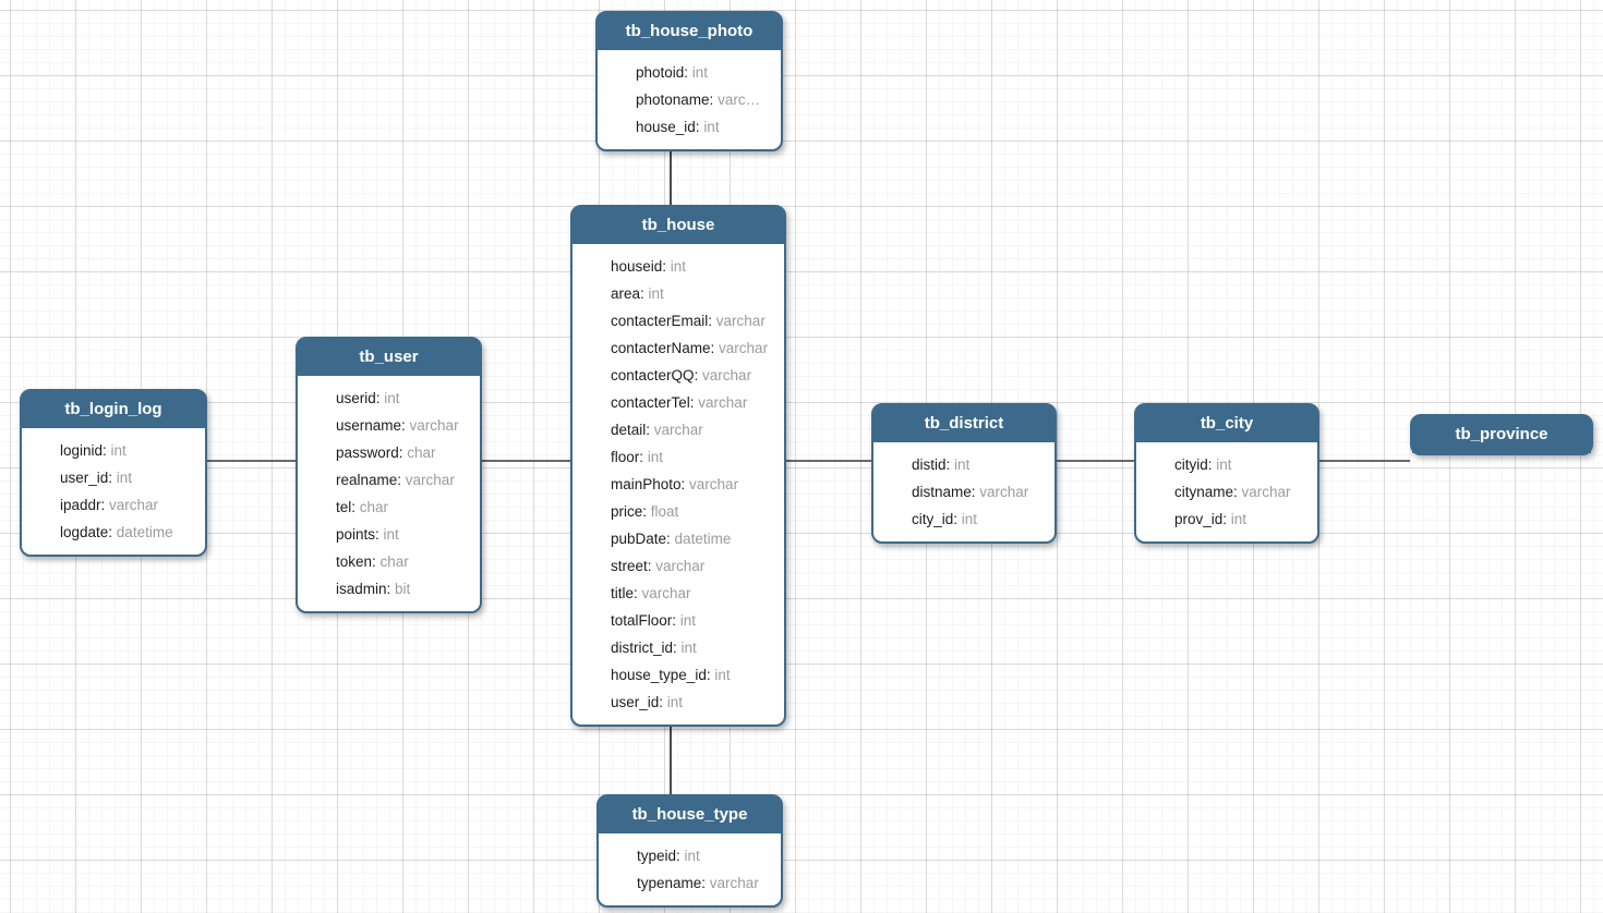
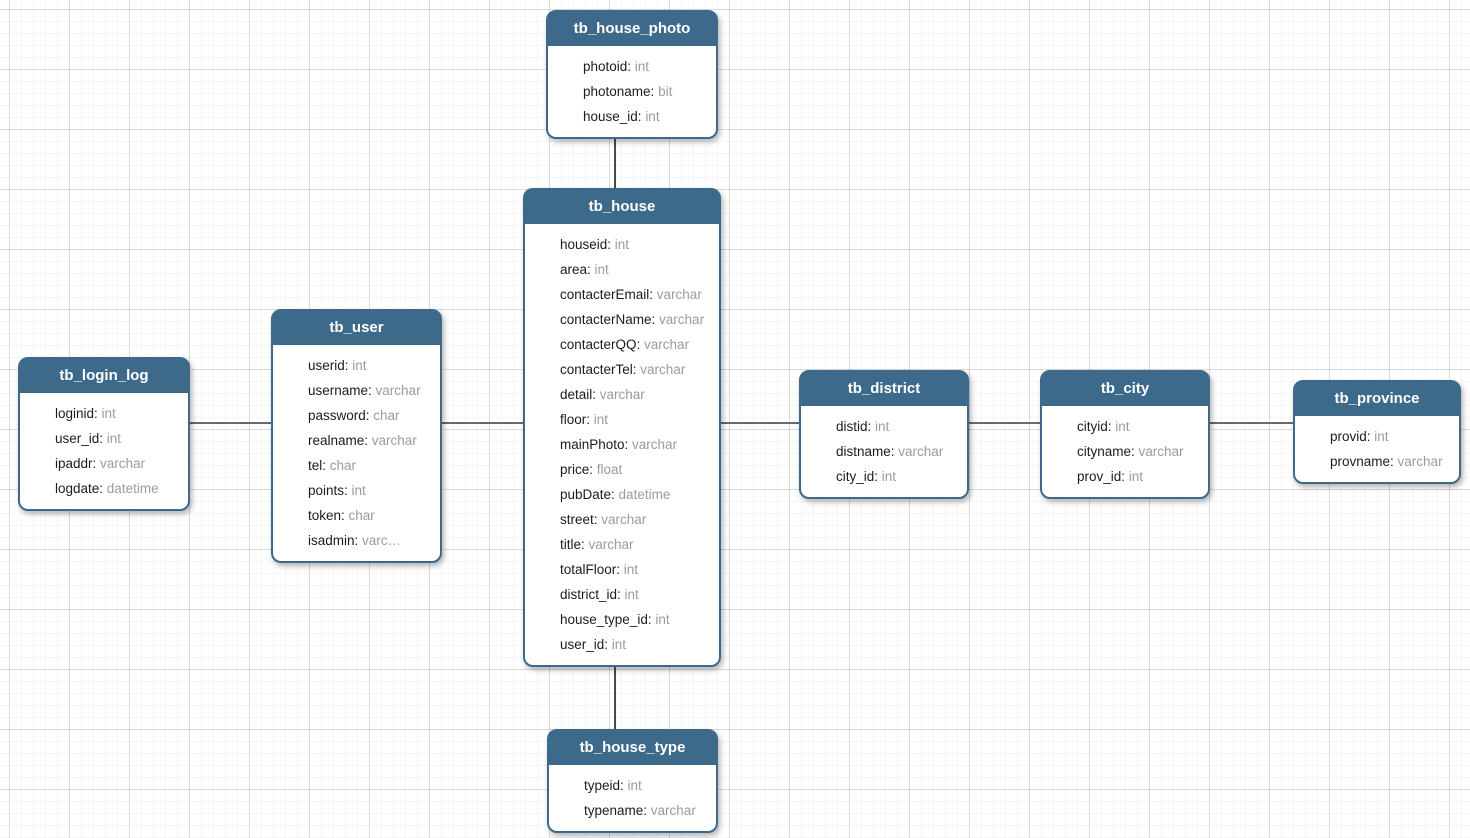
  tb_house_photo
  photoid: int
- photoname: varc…
+ photoname: bit
  house_id: int
  tb_house
  houseid: int
  area: int
  contacterEmail: varchar
  contacterName: varchar
  contacterQQ: varchar
  contacterTel: varchar
  detail: varchar
  floor: int
  mainPhoto: varchar
  price: float
  pubDate: datetime
  street: varchar
  title: varchar
  totalFloor: int
  district_id: int
  house_type_id: int
  user_id: int
  tb_user
  userid: int
  username: varchar
  password: char
  realname: varchar
  tel: char
  points: int
  token: char
- isadmin: bit
+ isadmin: varc…
  tb_login_log
  loginid: int
  user_id: int
  ipaddr: varchar
  logdate: datetime
  tb_district
  distid: int
  distname: varchar
  city_id: int
  tb_city
  cityid: int
  cityname: varchar
  prov_id: int
  tb_province
+ provid: int
+ provname: varchar
  tb_house_type
  typeid: int
  typename: varchar
